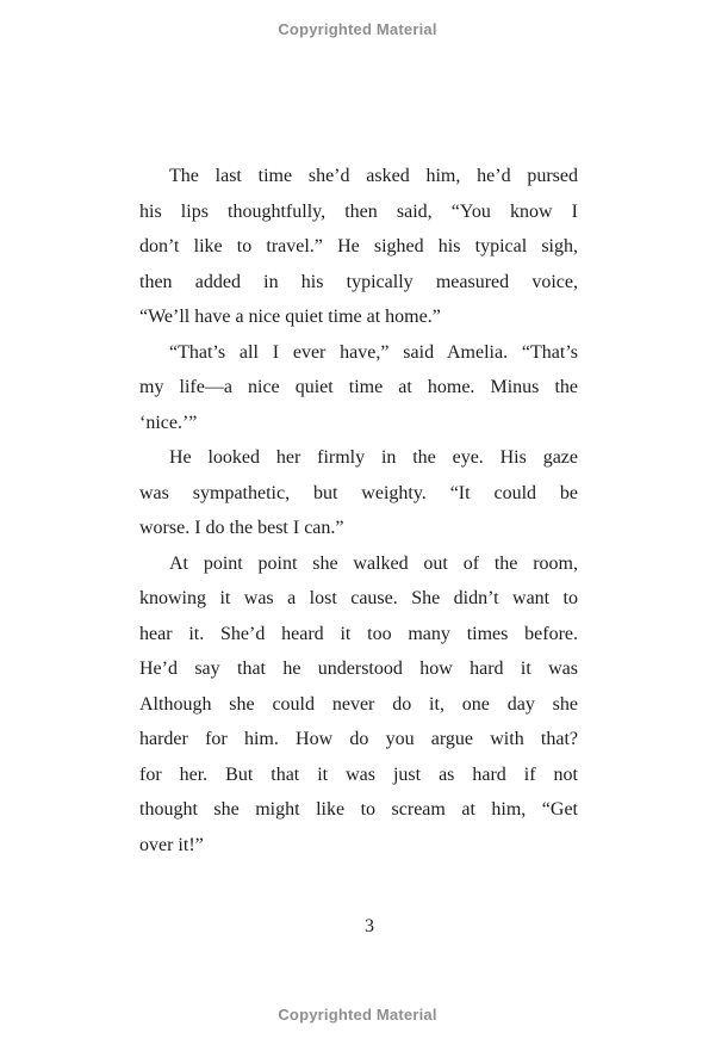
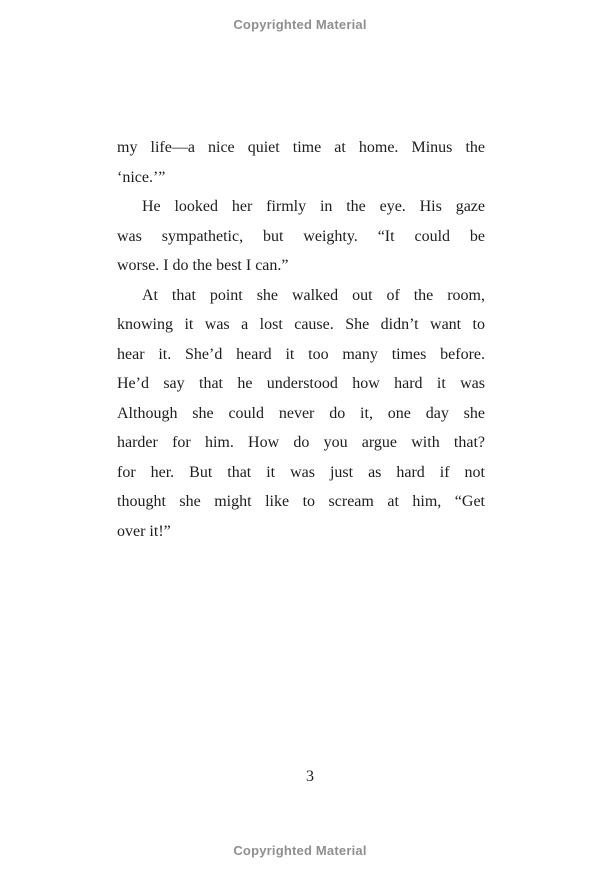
  Copyrighted Material
- The last time she’d asked him, he’d pursed
- his lips thoughtfully, then said, “You know I
- don’t like to travel.” He sighed his typical sigh,
- then added in his typically measured voice,
- “We’ll have a nice quiet time at home.”
- “That’s all I ever have,” said Amelia. “That’s
  my life—a nice quiet time at home. Minus the
  ‘nice.’”
  He looked her firmly in the eye. His gaze
  was sympathetic, but weighty. “It could be
  worse. I do the best I can.”
- At point point she walked out of the room,
+ At that point she walked out of the room,
  knowing it was a lost cause. She didn’t want to
  hear it. She’d heard it too many times before.
  He’d say that he understood how hard it was
  Although she could never do it, one day she
  harder for him. How do you argue with that?
  for her. But that it was just as hard if not
  thought she might like to scream at him, “Get
  over it!”
  3
  Copyrighted Material
